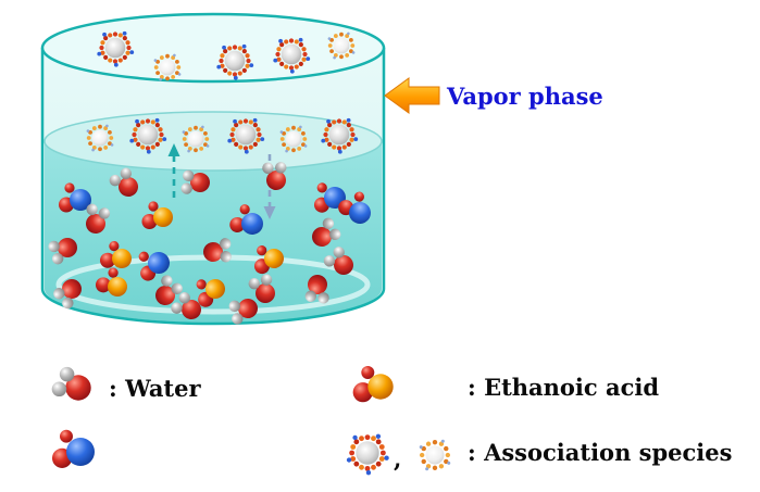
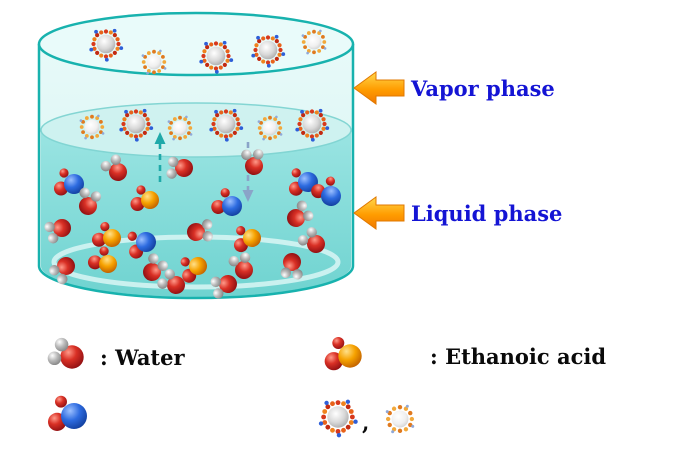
  Vapor phase
+ Liquid phase
  : Water
  : Ethanoic acid
  ,
- : Association species
